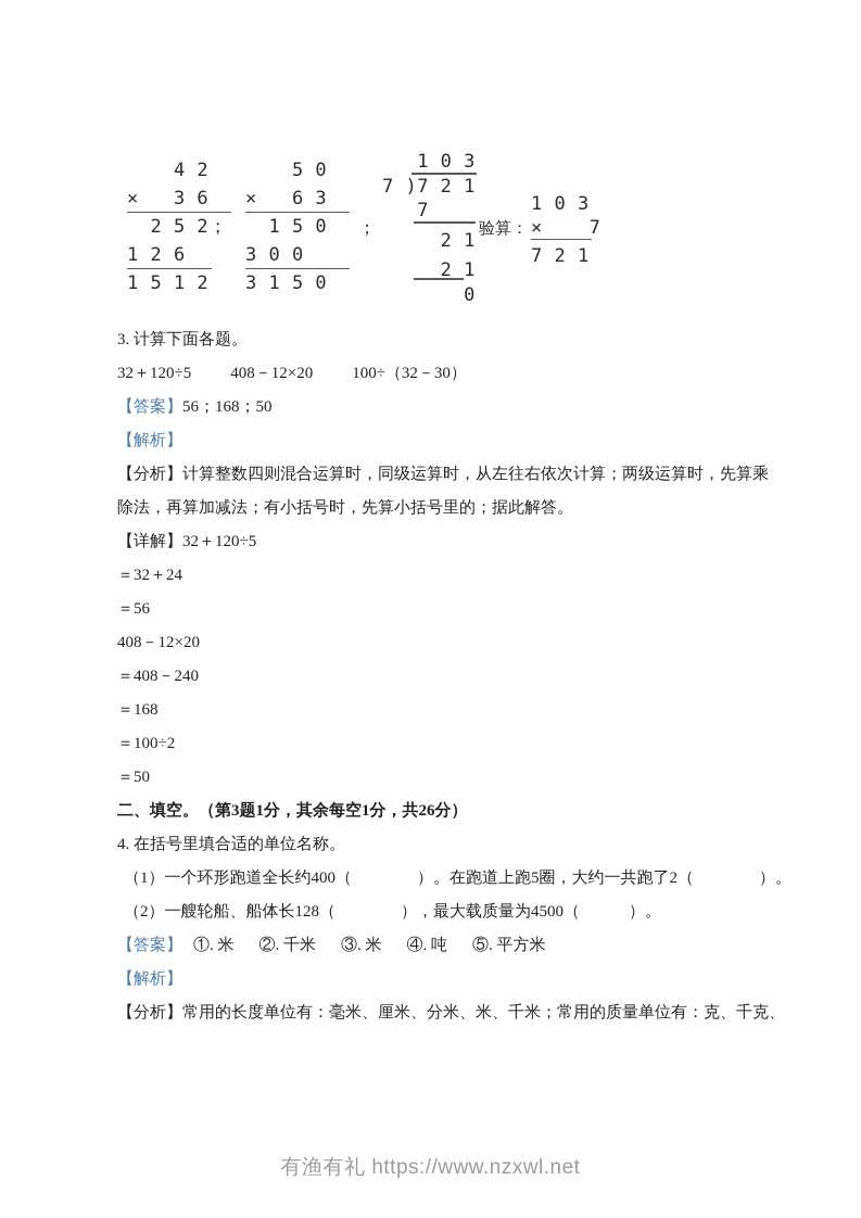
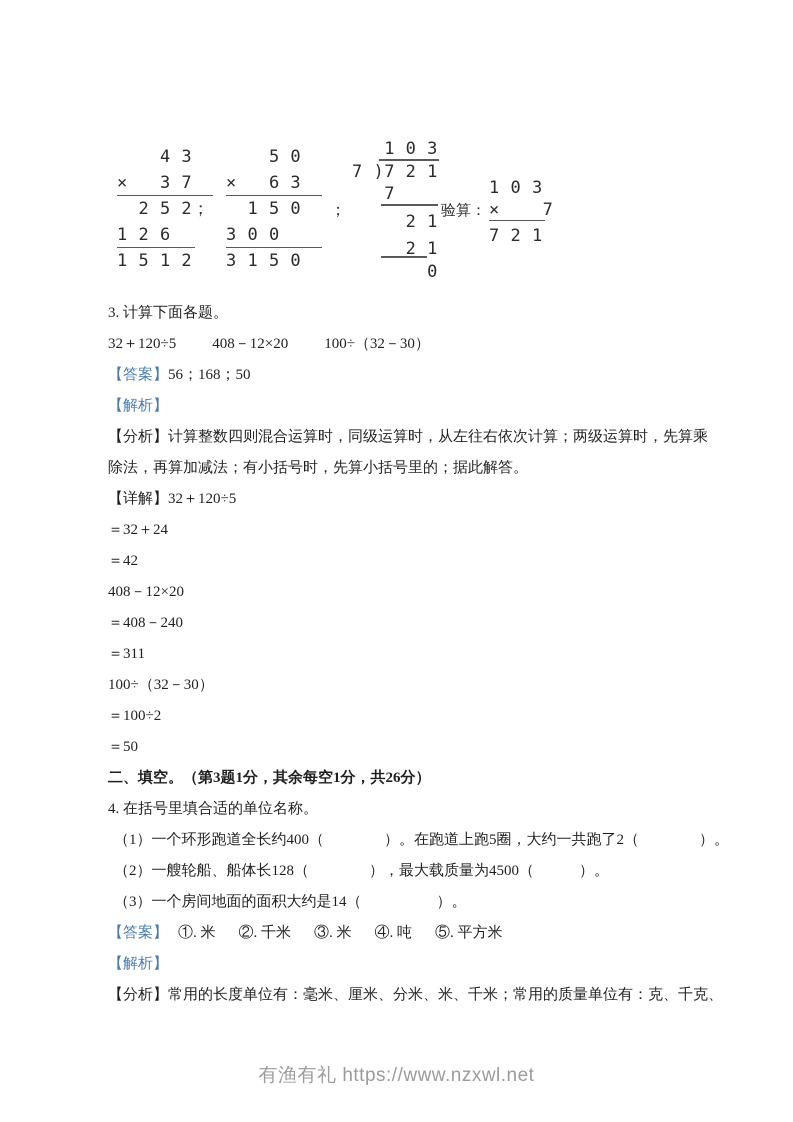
- 4 2
+ 4 3
- × 3 6
+ × 3 7
  2 5 2；
  1 2 6
  1 5 1 2
  5 0
  × 6 3
  1 5 0
  3 0 0
  3 1 5 0
  ；
  1 0 3
  7 )7 2 1
  7
  2 1
  2 1
  0
  验算：
  1 0 3
  × 7
  7 2 1
  3. 计算下面各题。
  32＋120÷5 408－12×20 100÷（32－30）
  【答案】56；168；50
  【解析】
  【分析】计算整数四则混合运算时，同级运算时，从左往右依次计算；两级运算时，先算乘
  除法，再算加减法；有小括号时，先算小括号里的；据此解答。
  【详解】32＋120÷5
  ＝32＋24
- ＝56
+ ＝42
  408－12×20
  ＝408－240
- ＝168
+ ＝311
+ 100÷（32－30）
  ＝100÷2
  ＝50
  二、填空。（第3题1分，其余每空1分，共26分）
  4. 在括号里填合适的单位名称。
  （1）一个环形跑道全长约400（ ）。在跑道上跑5圈，大约一共跑了2（ ）。
  （2）一艘轮船、船体长128（ ），最大载质量为4500（ ）。
+ （3）一个房间地面的面积大约是14（ ）。
  【答案】 ①. 米 ②. 千米 ③. 米 ④. 吨 ⑤. 平方米
  【解析】
  【分析】常用的长度单位有：毫米、厘米、分米、米、千米；常用的质量单位有：克、千克、
  有渔有礼 https://www.nzxwl.net
